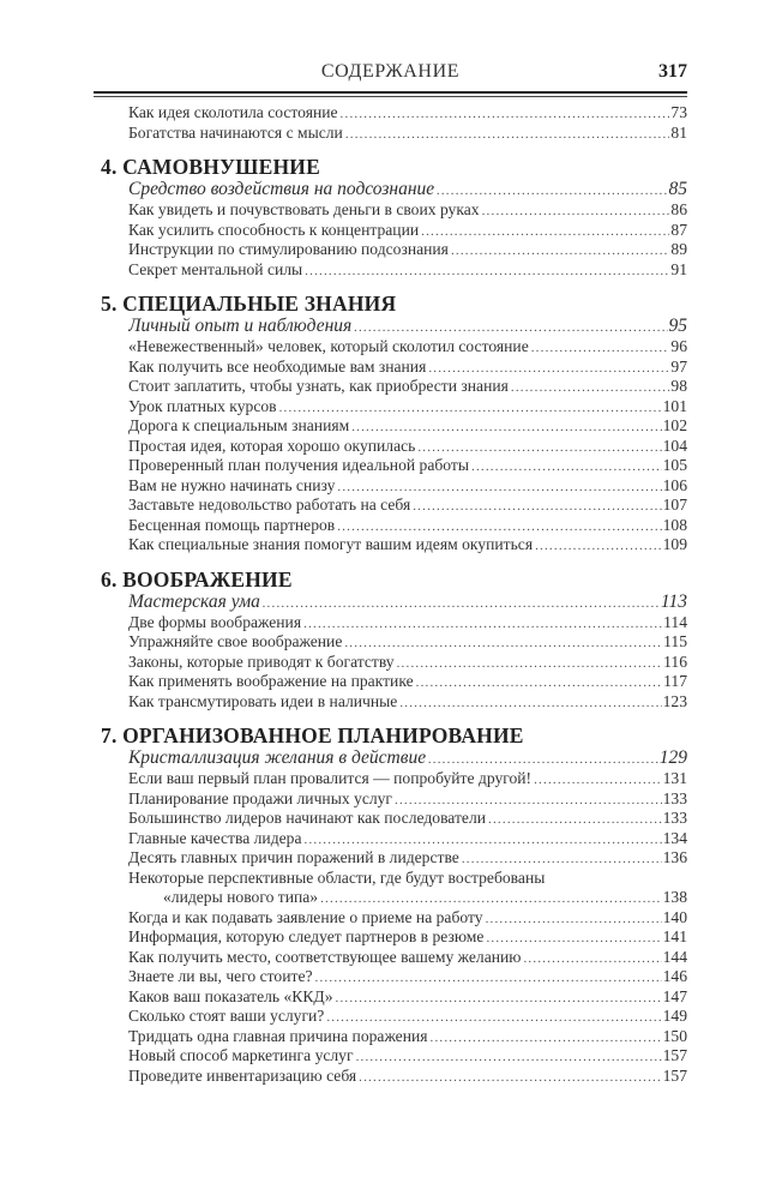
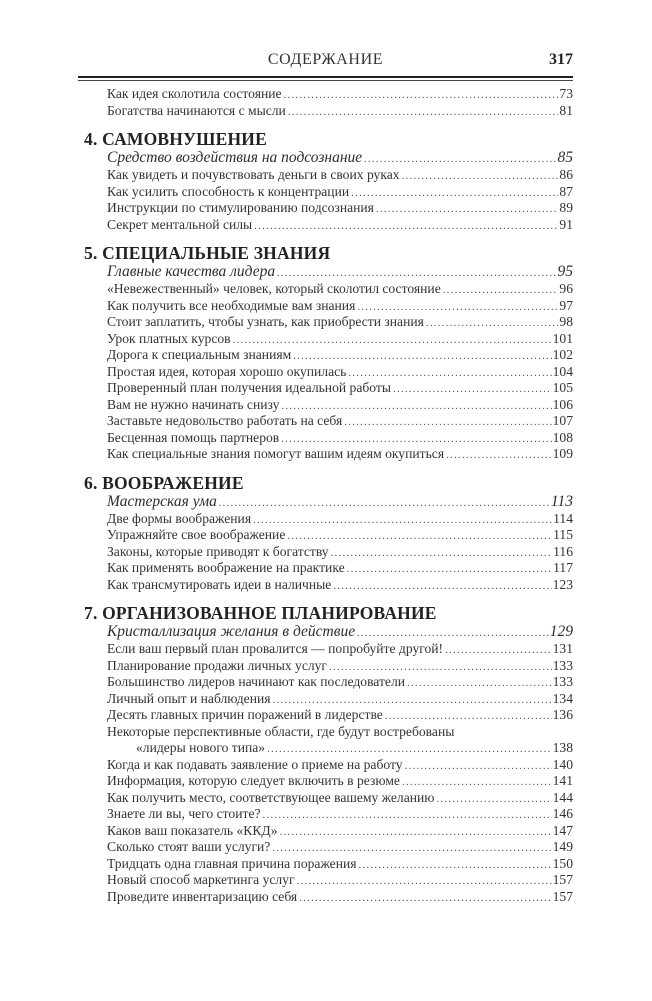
  СОДЕРЖАНИЕ
  317
  Как идея сколотила состояние
  73
  Богатства начинаются с мысли
  81
  4. САМОВНУШЕНИЕ
  Средство воздействия на подсознание
  85
  Как увидеть и почувствовать деньги в своих руках
  86
  Как усилить способность к концентрации
  87
  Инструкции по стимулированию подсознания
  89
  Секрет ментальной силы
  91
  5. СПЕЦИАЛЬНЫЕ ЗНАНИЯ
- Личный опыт и наблюдения
+ Главные качества лидера
  95
  «Невежественный» человек, который сколотил состояние
  96
  Как получить все необходимые вам знания
  97
  Стоит заплатить, чтобы узнать, как приобрести знания
  98
  Урок платных курсов
  101
  Дорога к специальным знаниям
  102
  Простая идея, которая хорошо окупилась
  104
  Проверенный план получения идеальной работы
  105
  Вам не нужно начинать снизу
  106
  Заставьте недовольство работать на себя
  107
  Бесценная помощь партнеров
  108
  Как специальные знания помогут вашим идеям окупиться
  109
  6. ВООБРАЖЕНИЕ
  Мастерская ума
  113
  Две формы воображения
  114
  Упражняйте свое воображение
  115
  Законы, которые приводят к богатству
  116
  Как применять воображение на практике
  117
  Как трансмутировать идеи в наличные
  123
  7. ОРГАНИЗОВАННОЕ ПЛАНИРОВАНИЕ
  Кристаллизация желания в действие
  129
  Если ваш первый план провалится — попробуйте другой!
  131
  Планирование продажи личных услуг
  133
  Большинство лидеров начинают как последователи
  133
- Главные качества лидера
+ Личный опыт и наблюдения
  134
  Десять главных причин поражений в лидерстве
  136
  Некоторые перспективные области, где будут востребованы
  «лидеры нового типа»
  138
  Когда и как подавать заявление о приеме на работу
  140
- Информация, которую следует партнеров в резюме
+ Информация, которую следует включить в резюме
  141
  Как получить место, соответствующее вашему желанию
  144
  Знаете ли вы, чего стоите?
  146
  Каков ваш показатель «ККД»
  147
  Сколько стоят ваши услуги?
  149
  Тридцать одна главная причина поражения
  150
  Новый способ маркетинга услуг
  157
  Проведите инвентаризацию себя
  157
